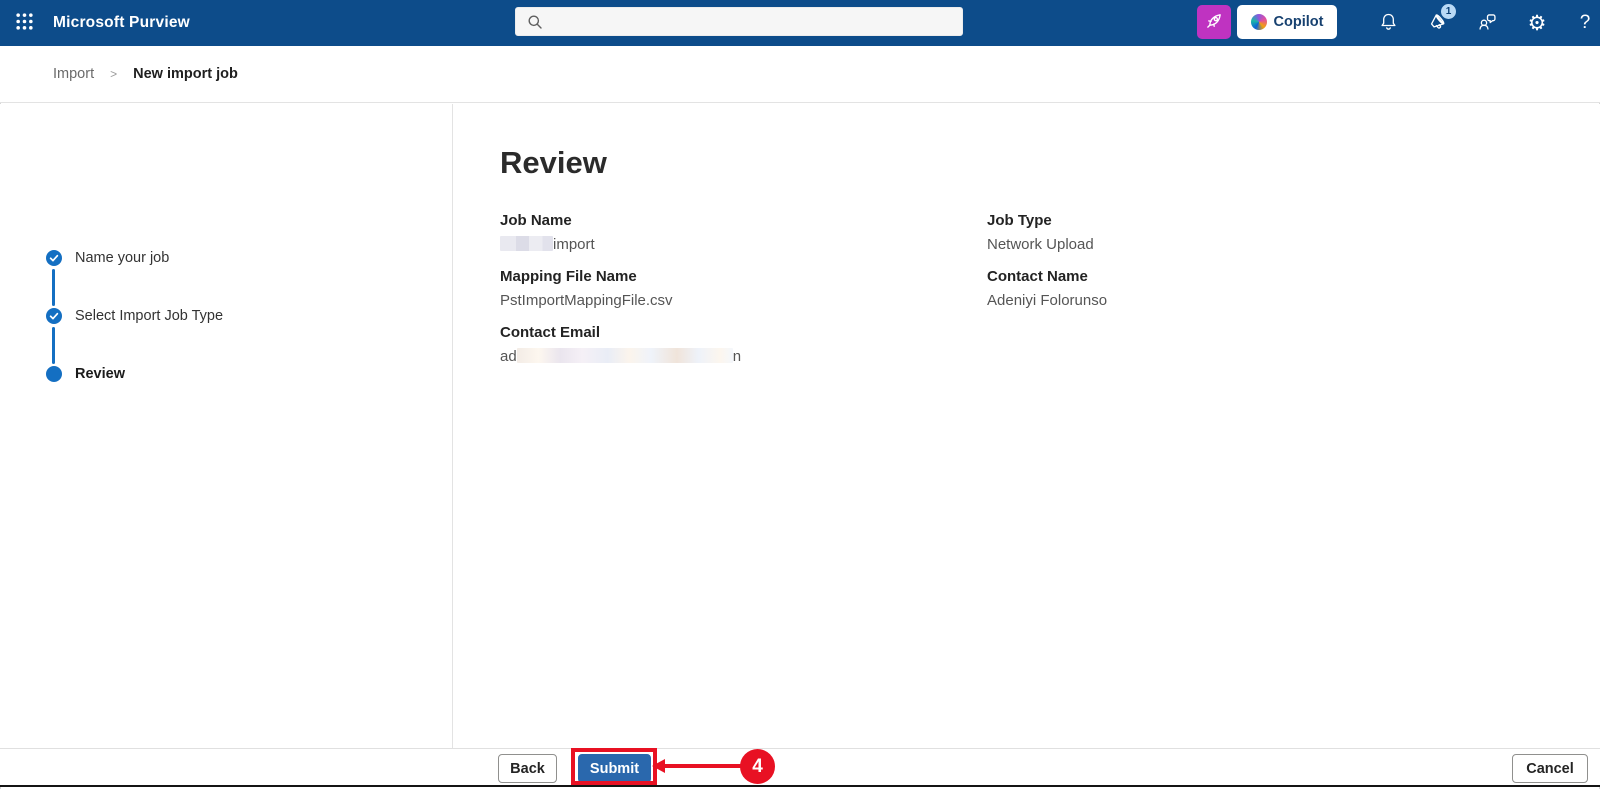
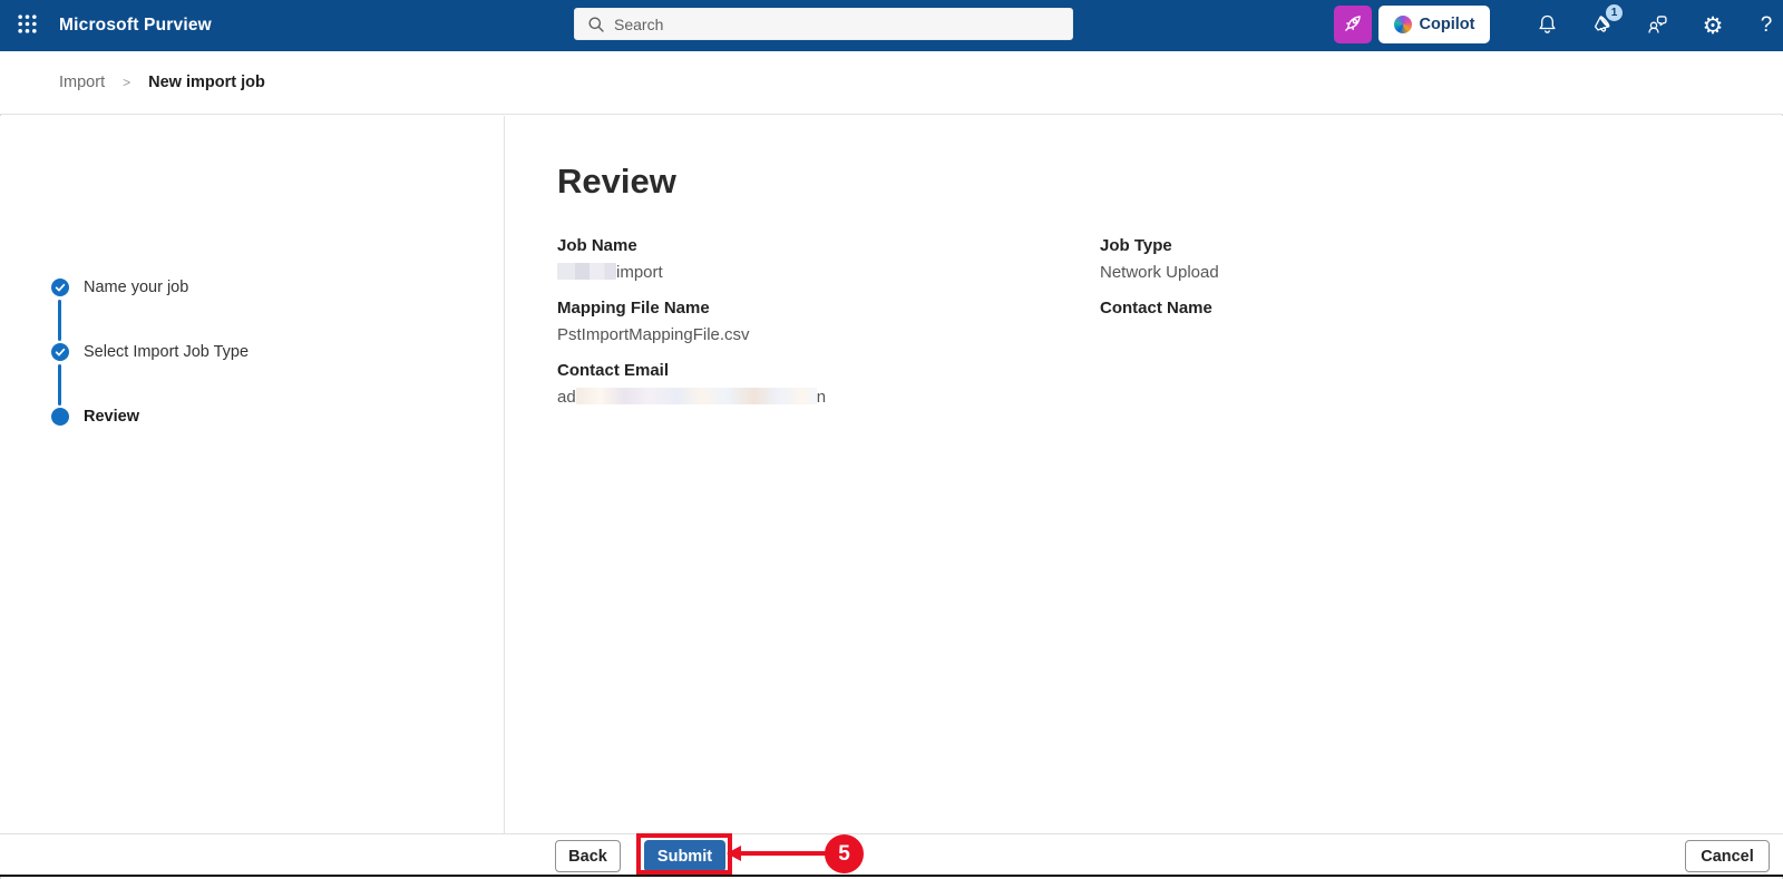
  Microsoft Purview
+ Search
  Copilot
  1
  ⚙
  ?
  Import
  >
  New import job
  Name your job
  Select Import Job Type
  Review
  Review
  Job Name
  import
  Job Type
  Network Upload
  Mapping File Name
  PstImportMappingFile.csv
  Contact Name
- Adeniyi Folorunso
  Contact Email
  ad n
  Back
  Submit
  Cancel
- 4
+ 5
